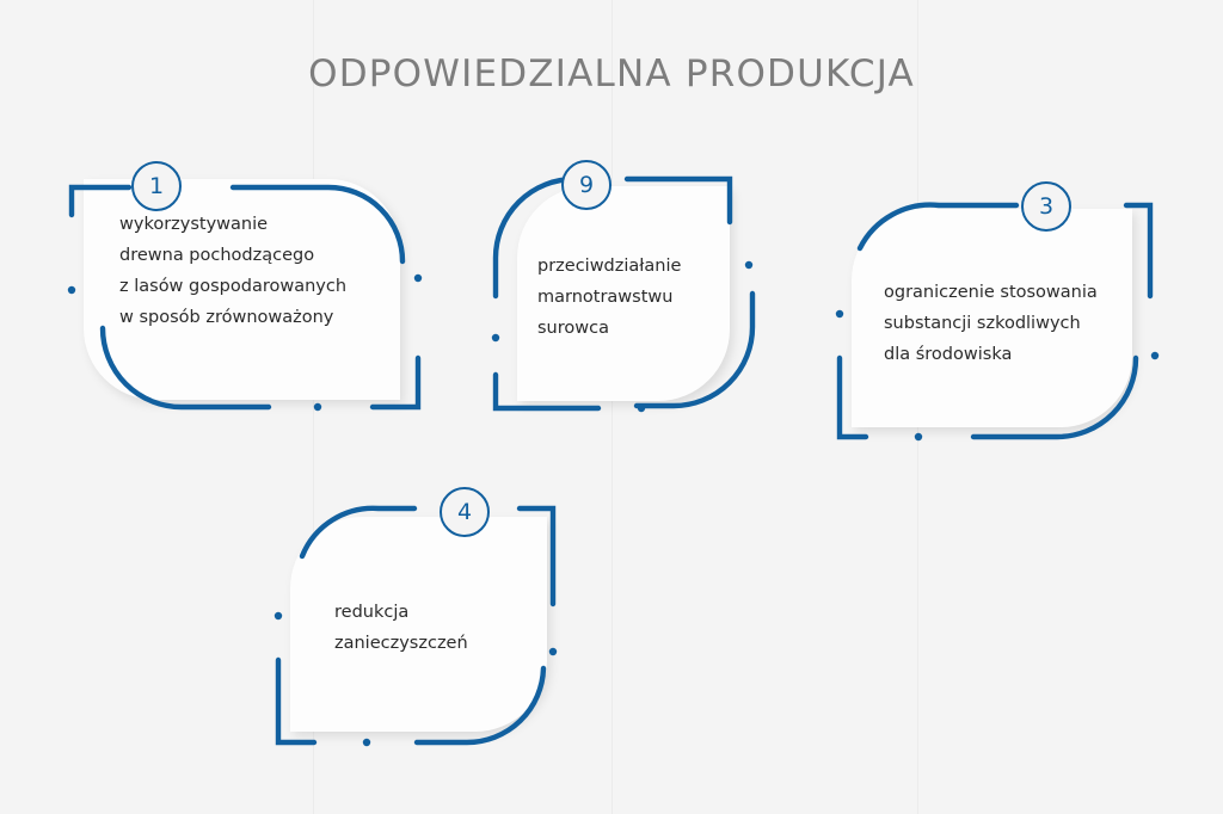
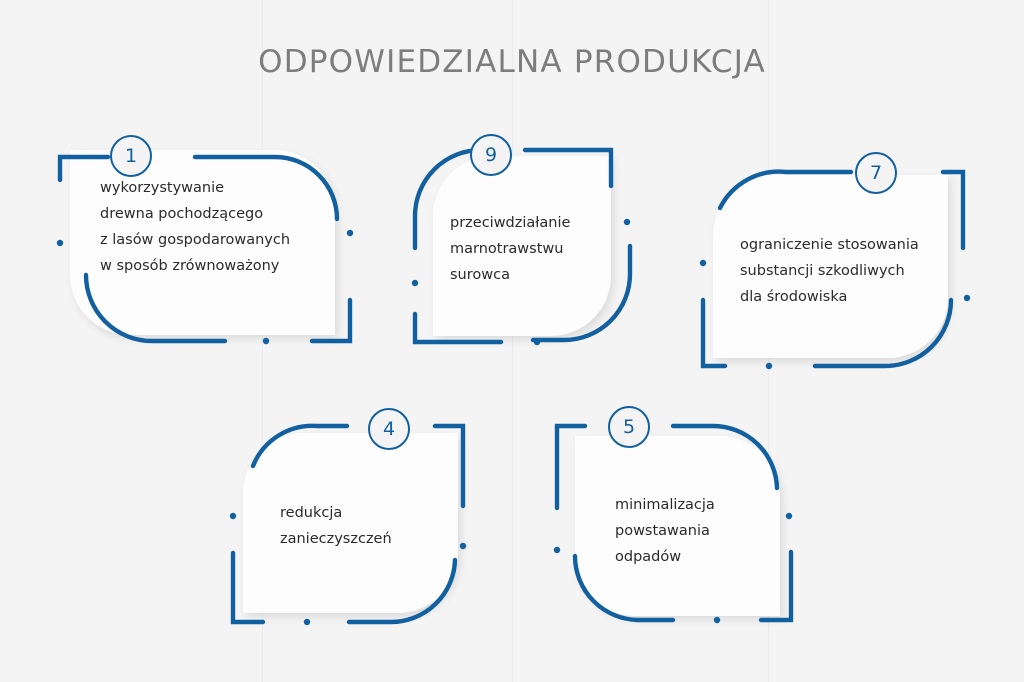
  ODPOWIEDZIALNA PRODUKCJA
  wykorzystywanie
  drewna pochodzącego
  z lasów gospodarowanych
  w sposób zrównoważony
  1
  przeciwdziałanie
  marnotrawstwu
  surowca
  9
  ograniczenie stosowania
  substancji szkodliwych
  dla środowiska
- 3
+ 7
  redukcja
  zanieczyszczeń
  4
+ minimalizacja
+ powstawania
+ odpadów
+ 5
